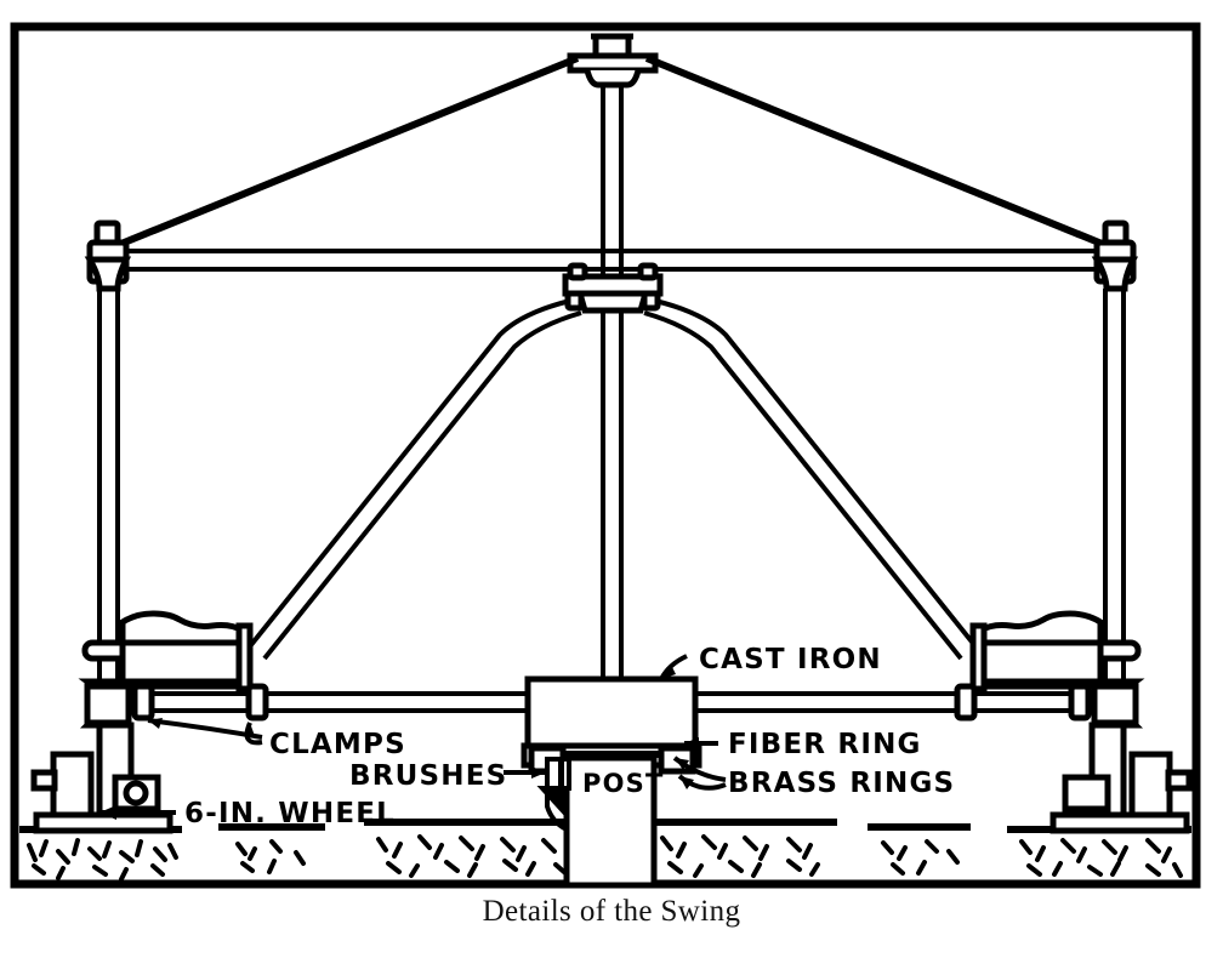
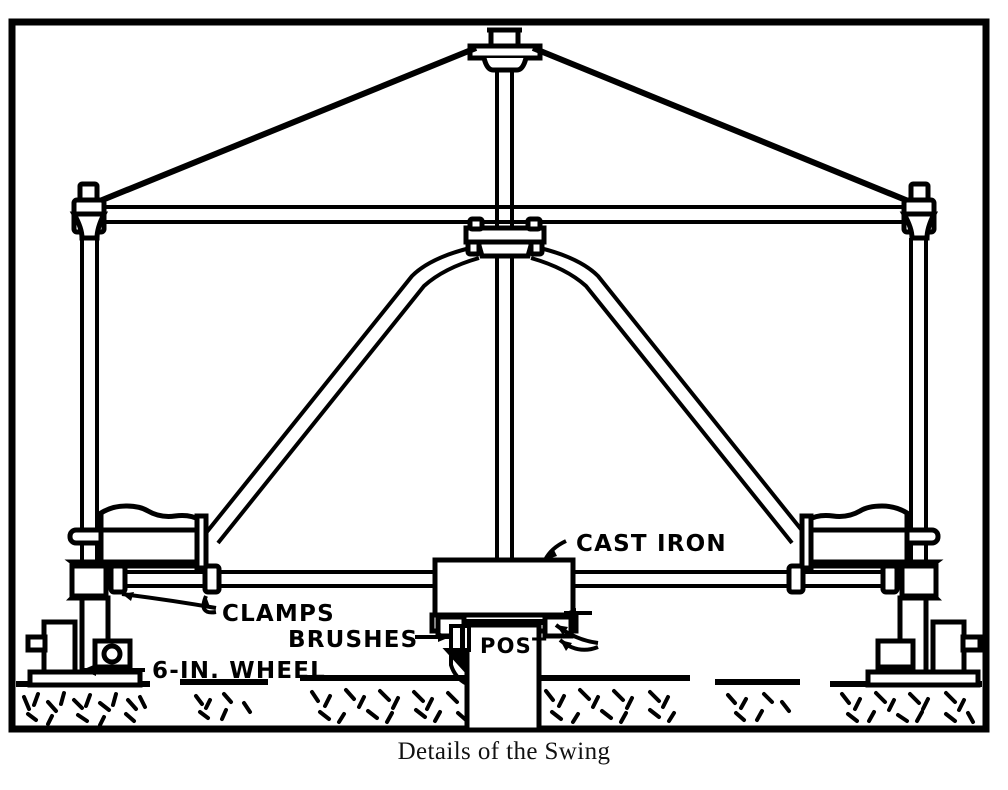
  CAST IRON
  CLAMPS
  BRUSHES
  POST
- FIBER RING
- BRASS RINGS
  6-IN. WHEEL
  Details of the Swing
